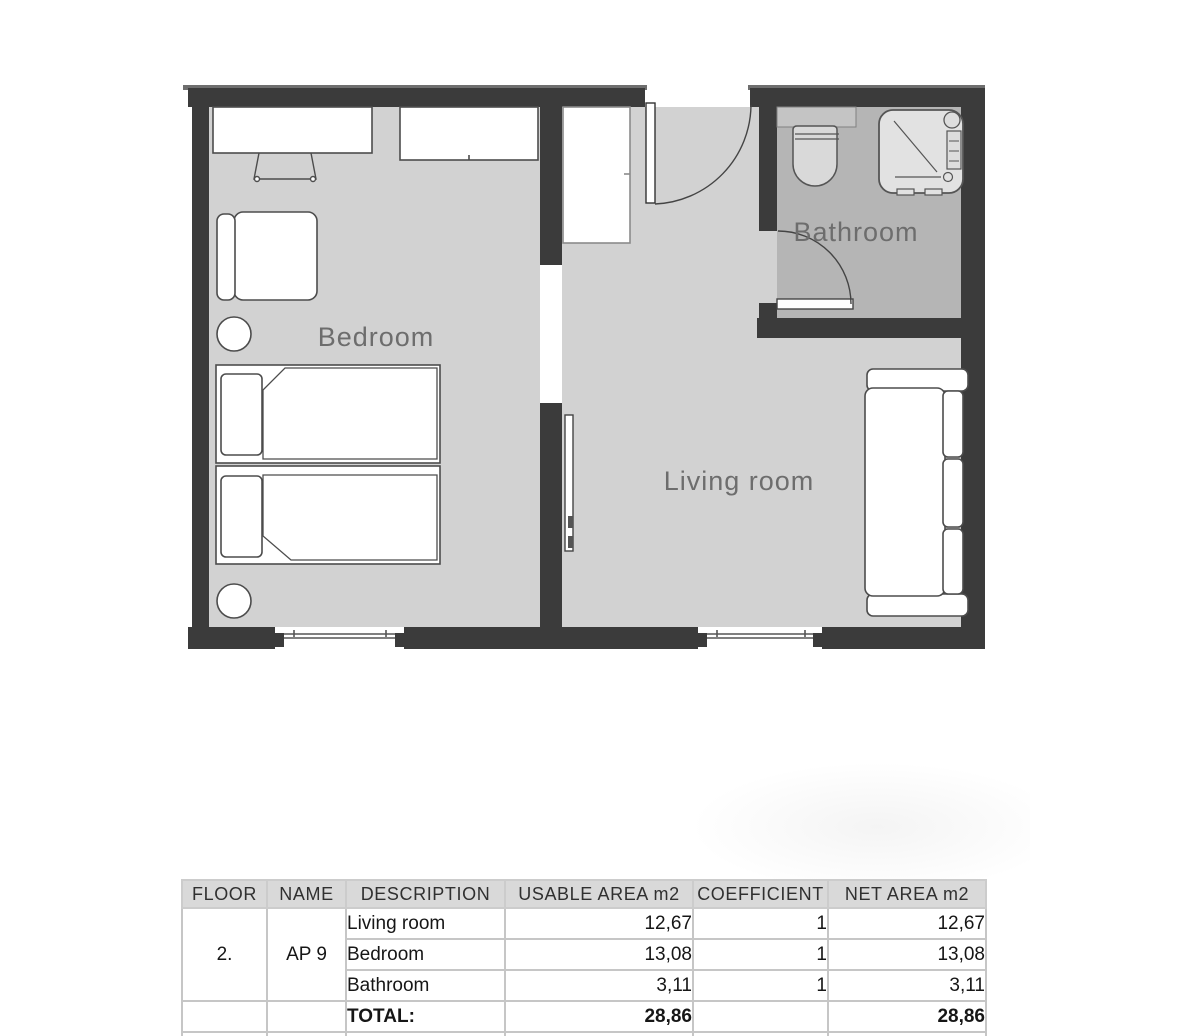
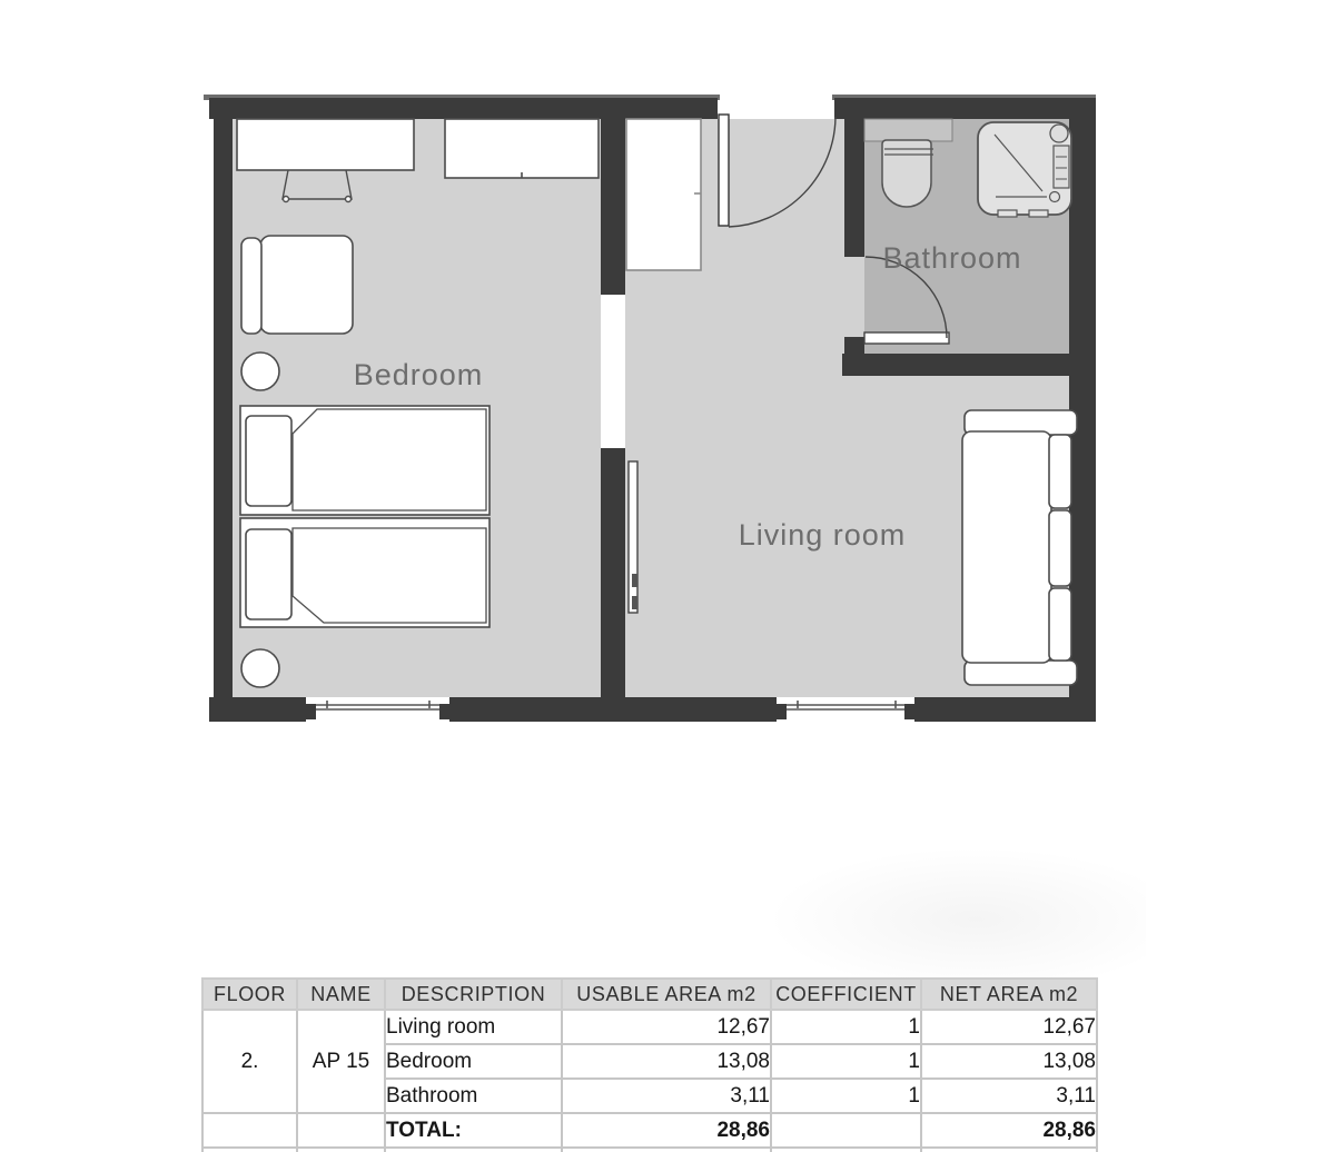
  Bedroom
  Living room
  Bathroom
  FLOOR	NAME	DESCRIPTION	USABLE AREA m2	COEFFICIENT	NET AREA m2
- 2.	AP 9	Living room	12,67	1	12,67
+ 2.	AP 15	Living room	12,67	1	12,67
  Bedroom	13,08	1	13,08
  Bathroom	3,11	1	3,11
  		TOTAL:	28,86		28,86
